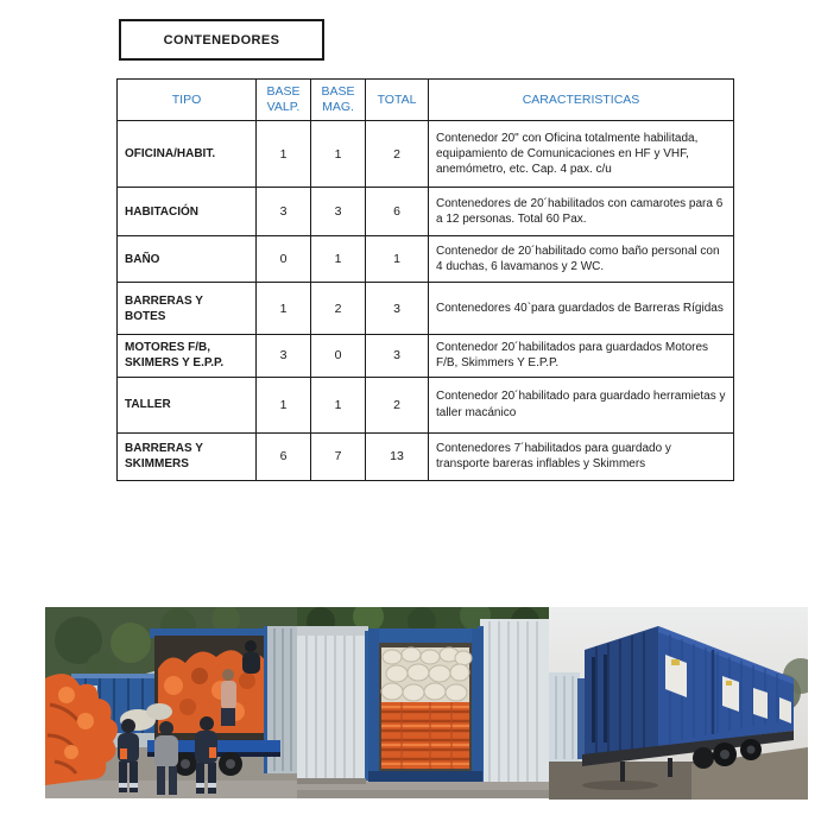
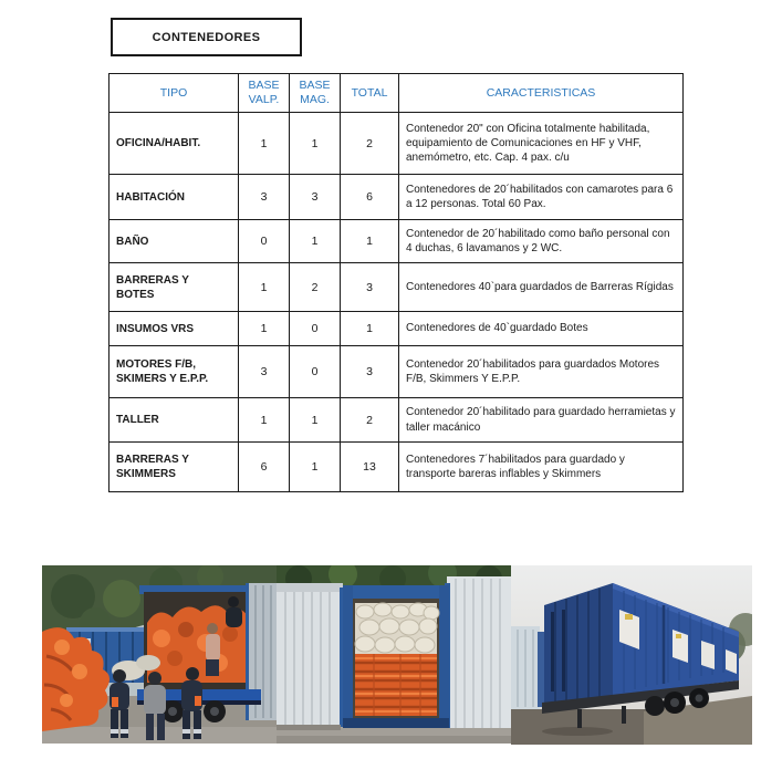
  CONTENEDORES
  TIPO	BASE VALP.	BASE MAG.	TOTAL	CARACTERISTICAS
  OFICINA/HABIT.	1	1	2	Contenedor 20" con Oficina totalmente habilitada, equipamiento de Comunicaciones en HF y VHF, anemómetro, etc. Cap. 4 pax. c/u
  HABITACIÓN	3	3	6	Contenedores de 20´habilitados con camarotes para 6 a 12 personas. Total 60 Pax.
  BAÑO	0	1	1	Contenedor de 20´habilitado como baño personal con 4 duchas, 6 lavamanos y 2 WC.
  BARRERAS Y BOTES	1	2	3	Contenedores 40`para guardados de Barreras Rígidas
+ INSUMOS VRS	1	0	1	Contenedores de 40`guardado Botes
  MOTORES F/B, SKIMERS Y E.P.P.	3	0	3	Contenedor 20´habilitados para guardados Motores F/B, Skimmers Y E.P.P.
  TALLER	1	1	2	Contenedor 20´habilitado para guardado herramietas y taller macánico
- BARRERAS Y SKIMMERS	6	7	13	Contenedores 7´habilitados para guardado y transporte bareras inflables y Skimmers
+ BARRERAS Y SKIMMERS	6	1	13	Contenedores 7´habilitados para guardado y transporte bareras inflables y Skimmers
